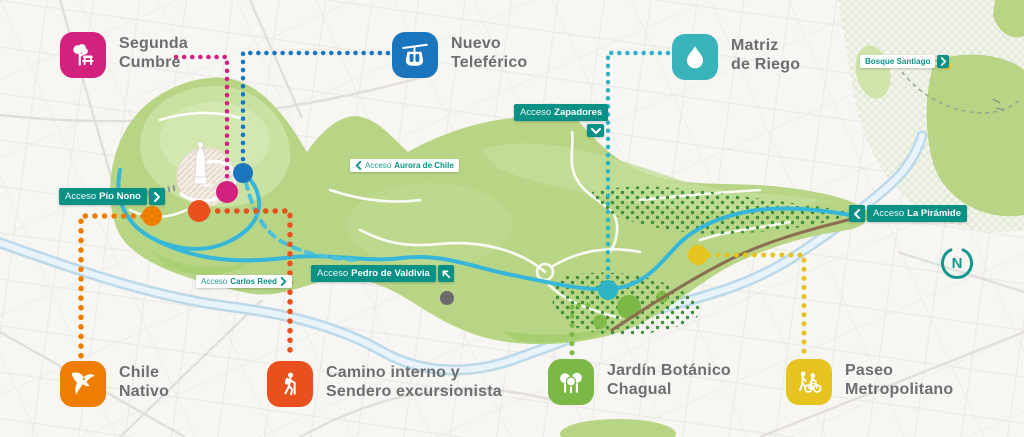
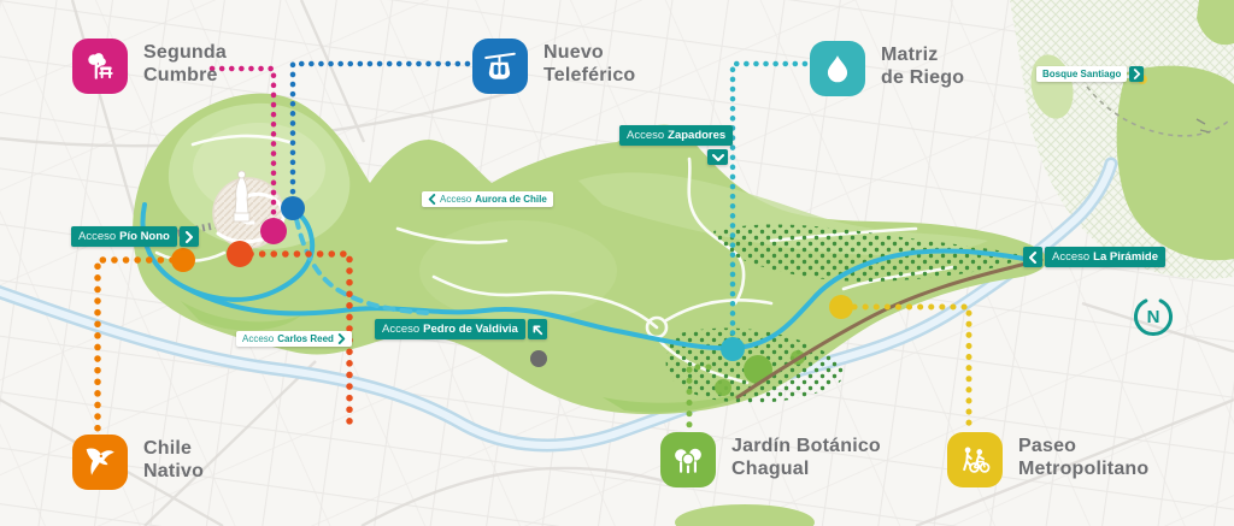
  Segunda
  Cumbre
  Nuevo
  Teleférico
  Matriz
  de Riego
  Chile
  Nativo
- Camino interno y
- Sendero excursionista
  Jardín Botánico
  Chagual
  Paseo
  Metropolitano
  Acceso
  Pío Nono
  Acceso
  Zapadores
  Acceso
  Aurora de Chile
  Acceso
  Carlos Reed
  Acceso
  Pedro de Valdivia
  Acceso
  La Pirámide
  Bosque Santiago
  N
